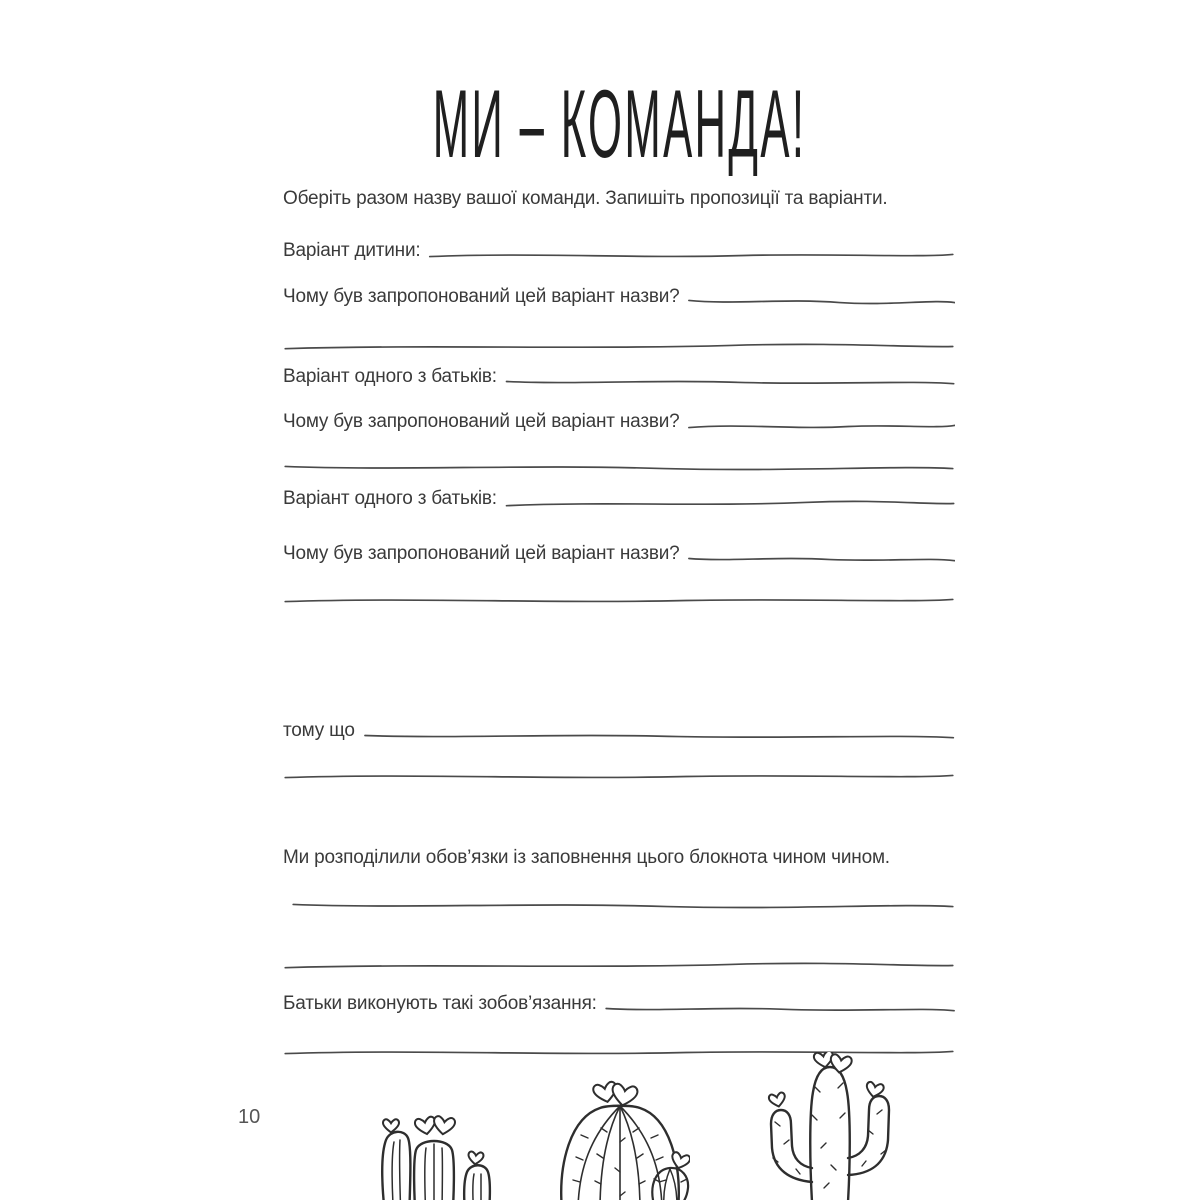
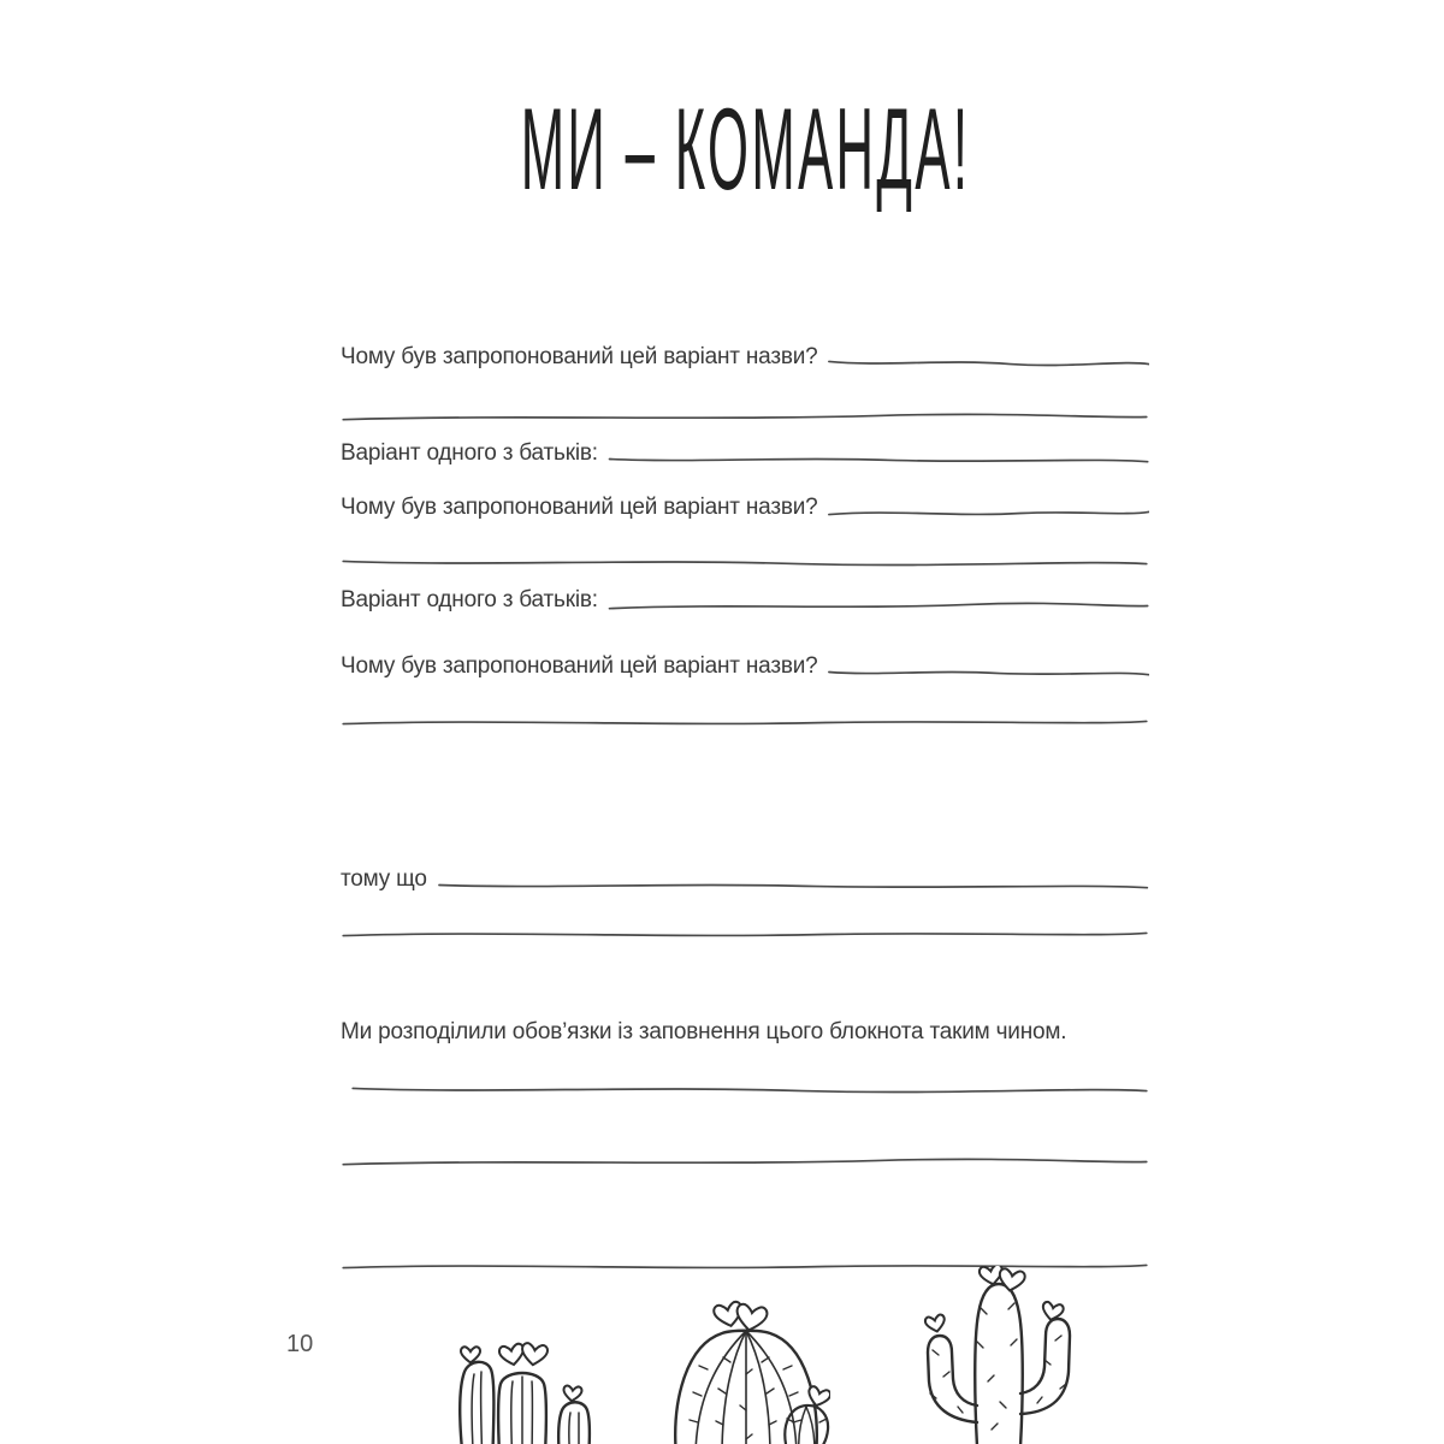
  МИ – КОМАНДА!
- Оберіть разом назву вашої команди. Запишіть пропозиції та варіанти.
- Варіант дитини:
  Чому був запропонований цей варіант назви?
  Варіант одного з батьків:
  Чому був запропонований цей варіант назви?
  Варіант одного з батьків:
  Чому був запропонований цей варіант назви?
  тому що
- Ми розподілили обов’язки із заповнення цього блокнота чином чином.
+ Ми розподілили обов’язки із заповнення цього блокнота таким чином.
- Батьки виконують такі зобов’язання:
  10
